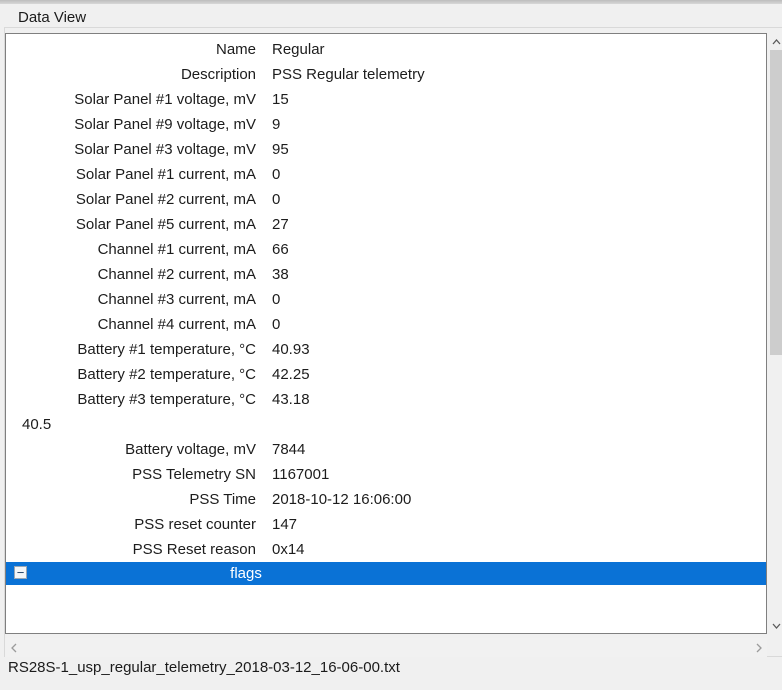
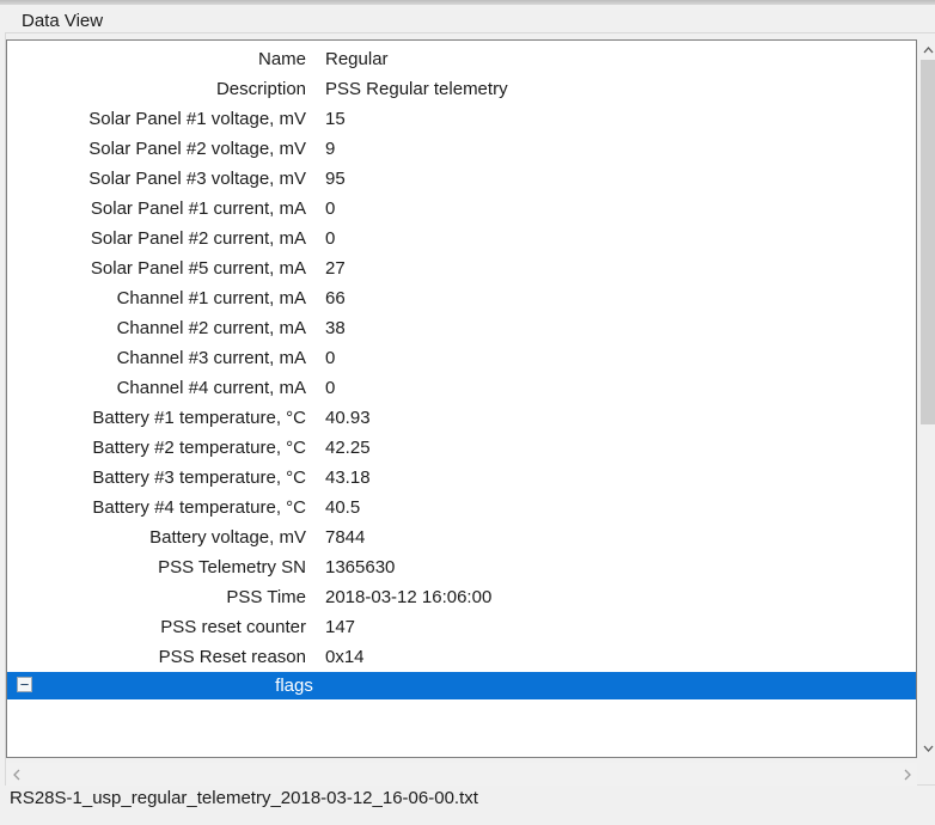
  Data View
  Name
  Regular
  Description
  PSS Regular telemetry
  Solar Panel #1 voltage, mV
  15
- Solar Panel #9 voltage, mV
+ Solar Panel #2 voltage, mV
  9
  Solar Panel #3 voltage, mV
  95
  Solar Panel #1 current, mA
  0
  Solar Panel #2 current, mA
  0
  Solar Panel #5 current, mA
  27
  Channel #1 current, mA
  66
  Channel #2 current, mA
  38
  Channel #3 current, mA
  0
  Channel #4 current, mA
  0
  Battery #1 temperature, °C
  40.93
  Battery #2 temperature, °C
  42.25
  Battery #3 temperature, °C
  43.18
+ Battery #4 temperature, °C
  40.5
  Battery voltage, mV
  7844
  PSS Telemetry SN
- 1167001
+ 1365630
  PSS Time
- 2018-10-12 16:06:00
+ 2018-03-12 16:06:00
  PSS reset counter
  147
  PSS Reset reason
  0x14
  −
  flags
  RS28S-1_usp_regular_telemetry_2018-03-12_16-06-00.txt
